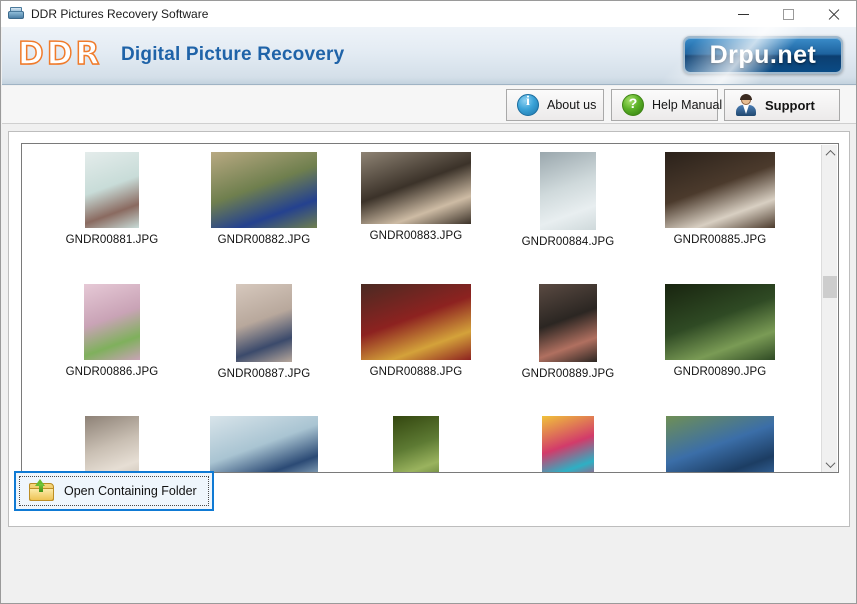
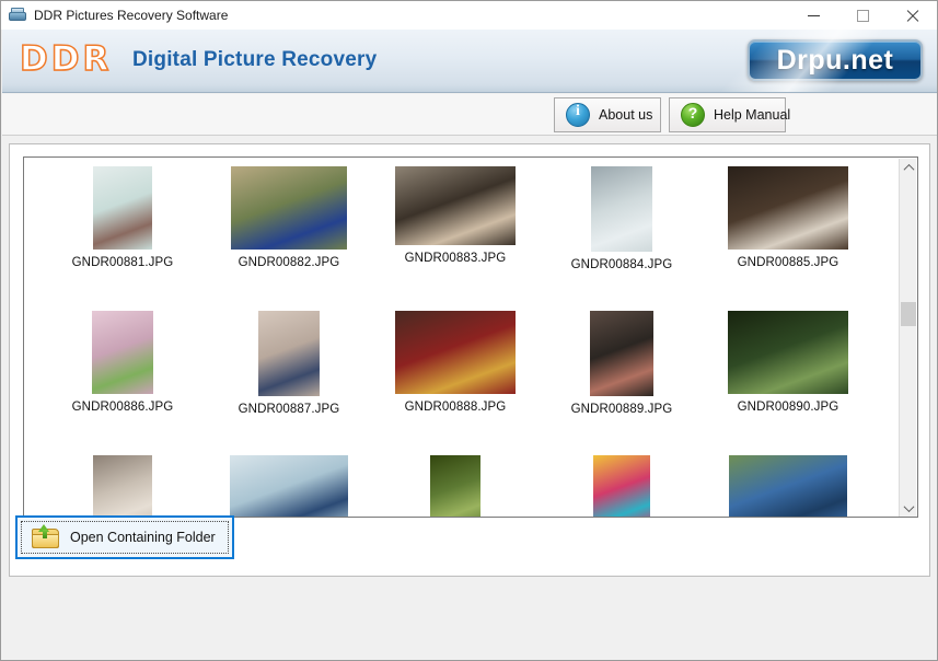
  DDR Pictures Recovery Software
  DDR
  Digital Picture Recovery
  About us
  Help Manual
- Support
  GNDR00881.JPG
  GNDR00882.JPG
  GNDR00883.JPG
  GNDR00884.JPG
  GNDR00885.JPG
  GNDR00886.JPG
  GNDR00887.JPG
  GNDR00888.JPG
  GNDR00889.JPG
  GNDR00890.JPG
  Open Containing Folder
